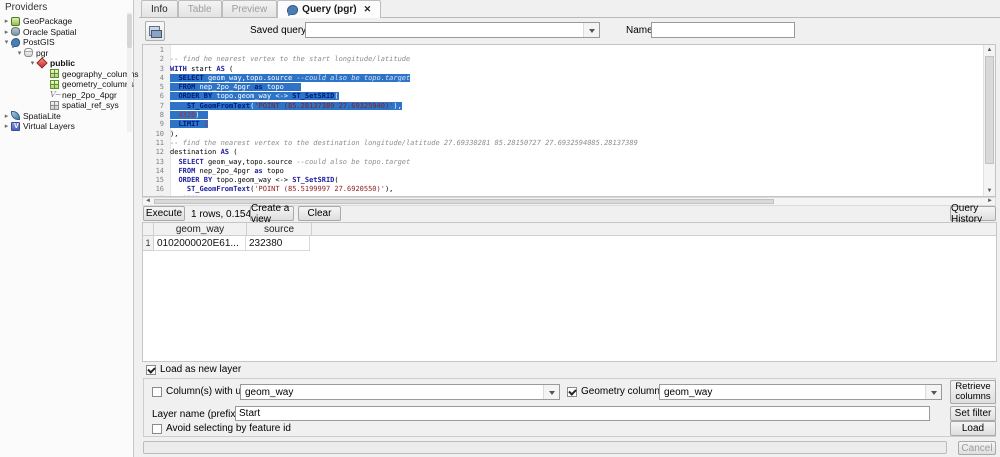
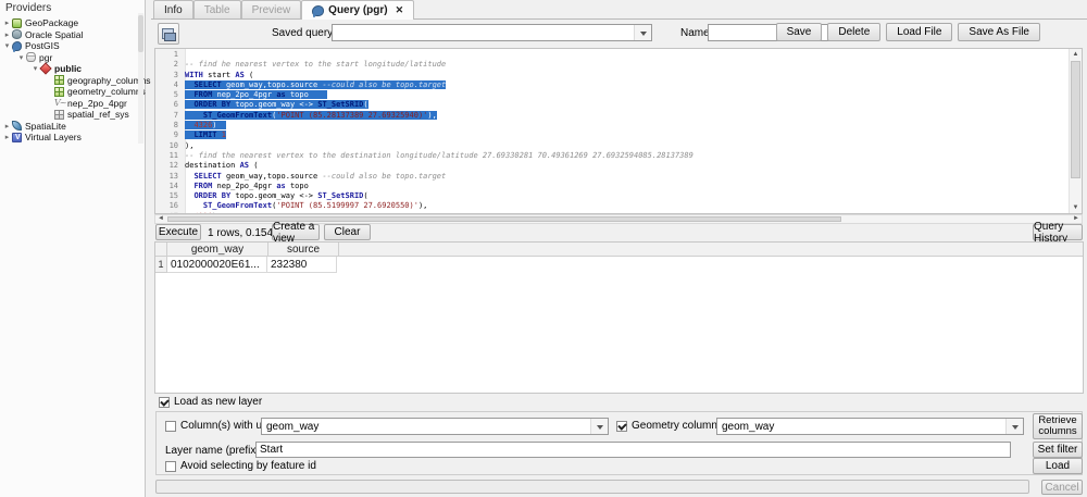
  Providers
  GeoPackage
  Oracle Spatial
  PostGIS
  pgr
  public
  geography_colus
  geometry_colum
  nep_2po_4pgr
  spatial_ref_sys
  SpatiaLite
  Virtual Layers
  Info
  Table
  Preview
  Query (pgr)
  ✕
  Saved query
  Name
+ Save
+ Delete
+ Load File
+ Save As File
  1
  2 -- find he nearest vertex to the start longitude/latitude
  3 WITH start AS (
  4 SELECT geom_way,topo.source --could also be topo.target
  5 FROM nep_2po_4pgr as topo
  6 ORDER BY topo.geom_way <-> ST_SetSRID(
  7 ST_GeomFromText('POINT (85.28137389 27.69325940)'),
  8 4326)
  9 LIMIT 1
  10 ),
- 11 -- find the nearest vertex to the destination longitude/latitude 27.69330281 85.28150727 27.6932594085.28137389
+ 11 -- find the nearest vertex to the destination longitude/latitude 27.69330281 70.49361269 27.6932594085.28137389
  12 destination AS (
  13 SELECT geom_way,topo.source --could also be topo.target
  14 FROM nep_2po_4pgr as topo
  15 ORDER BY topo.geom_way <-> ST_SetSRID(
  16 ST_GeomFromText('POINT (85.5199997 27.6920550)'),
  Execute
  Create a view
  Clear
  Query History
  geom_way
  source
  1
  0102000020E61...
  232380
  Load as new layer
  geom_way
  Geometry column
  geom_way
  Retrieve columns
  Layer name (prefix
  Start
  Set filter
  Avoid selecting by feature id
  Load
  Cancel
